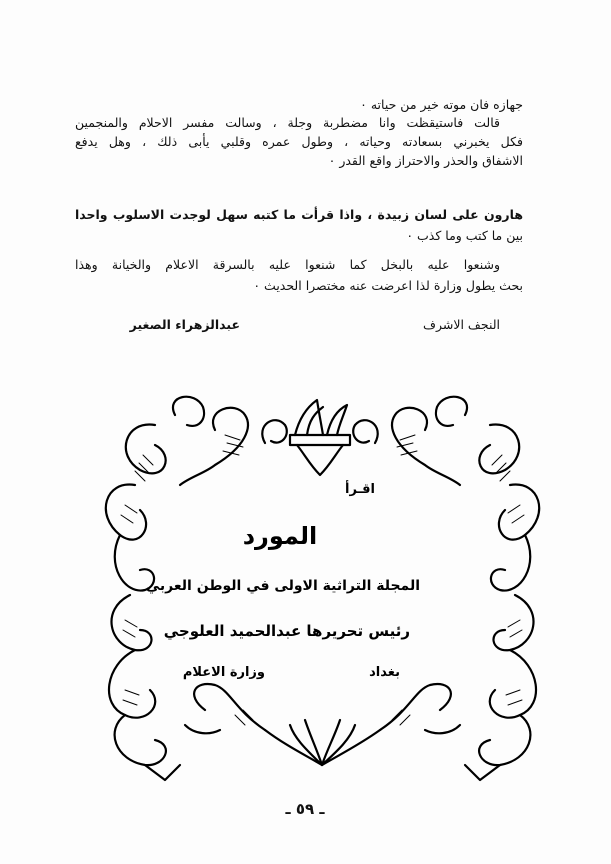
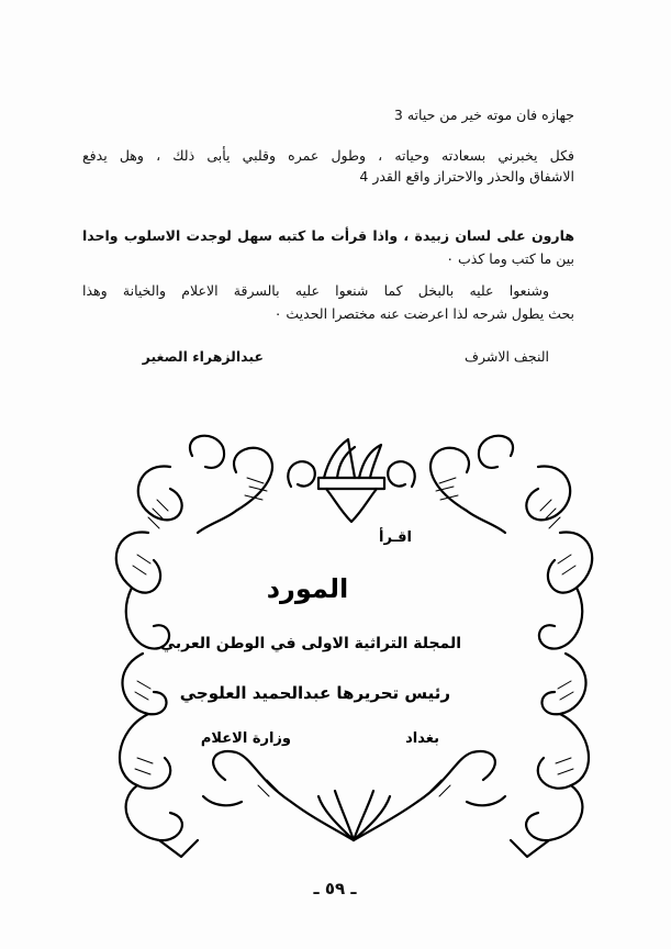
- جهازه فان موته خير من حياته ٠
+ جهازه فان موته خير من حياته 3
- قالت فاستيقظت وانا مضطربة وجلة ، وسالت مفسر الاحلام والمنجمين
  فكل يخبرني بسعادته وحياته ، وطول عمره وقلبي يأبى ذلك ، وهل يدفع
- الاشفاق والحذر والاحتراز واقع القدر ٠
+ الاشفاق والحذر والاحتراز واقع القدر 4
  هارون على لسان زبيدة ، واذا قرأت ما كتبه سهل لوجدت الاسلوب واحدا
  بين ما كتب وما كذب ٠
  وشنعوا عليه بالبخل كما شنعوا عليه بالسرقة الاعلام والخيانة وهذا
- بحث يطول وزارة لذا اعرضت عنه مختصرا الحديث ٠
+ بحث يطول شرحه لذا اعرضت عنه مختصرا الحديث ٠
  النجف الاشرف
  عبدالزهراء الصغير
  اقـرأ
  المورد
  المجلة التراثية الاولى في الوطن العربي
  رئيس تحريرها عبدالحميد العلوجي
  بغداد
  وزارة الاعلام
  ـ ٥٩ ـ
